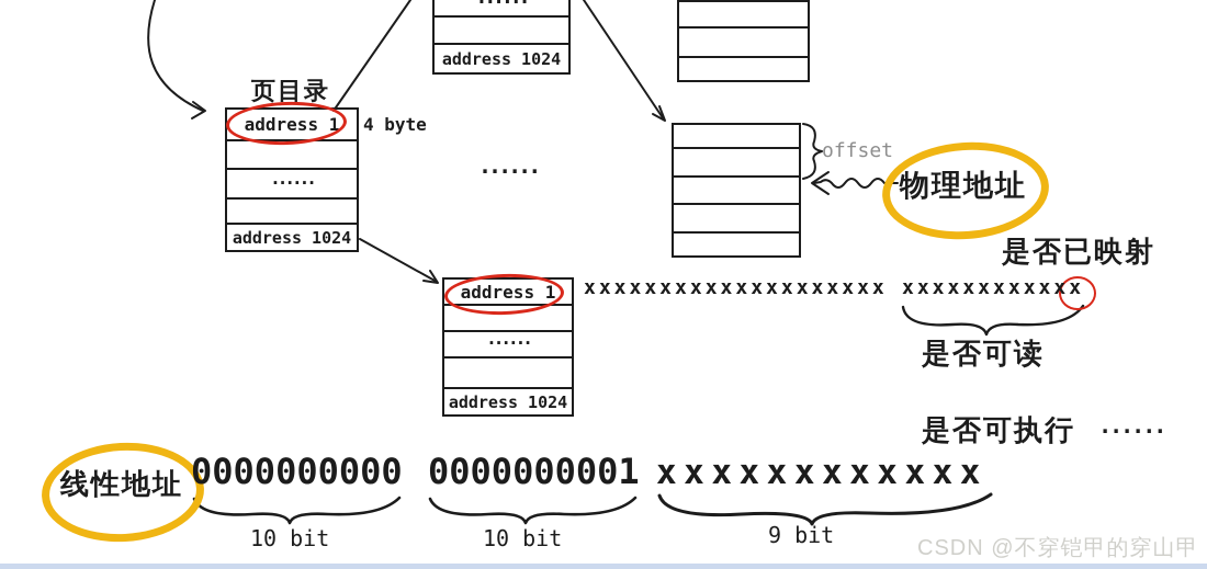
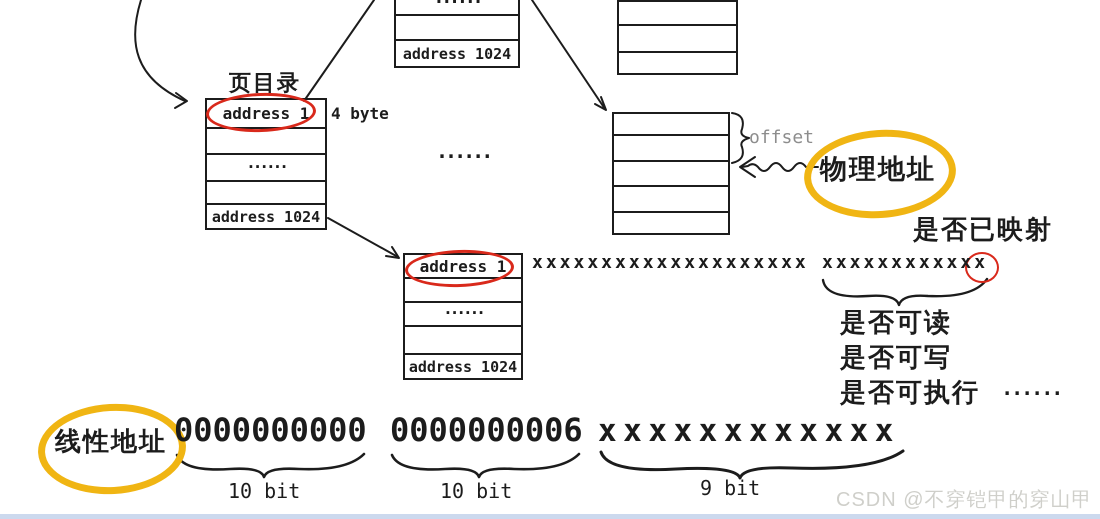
  address 1024
  页目录
  address 1
  ......
  address 1024
  4 byte
  ......
  address 1
  ......
  address 1024
  offset
  物理地址
  xxxxxxxxxxxxxxxxxxxx
  xxxxxxxxxxxx
  是否已映射
  是否可读
+ 是否可写
  是否可执行 ......
  线性地址
  0000000000
- 0000000001
+ 0000000006
  xxxxxxxxxxxx
  10 bit
  10 bit
  9 bit
  CSDN @不穿铠甲的穿山甲
